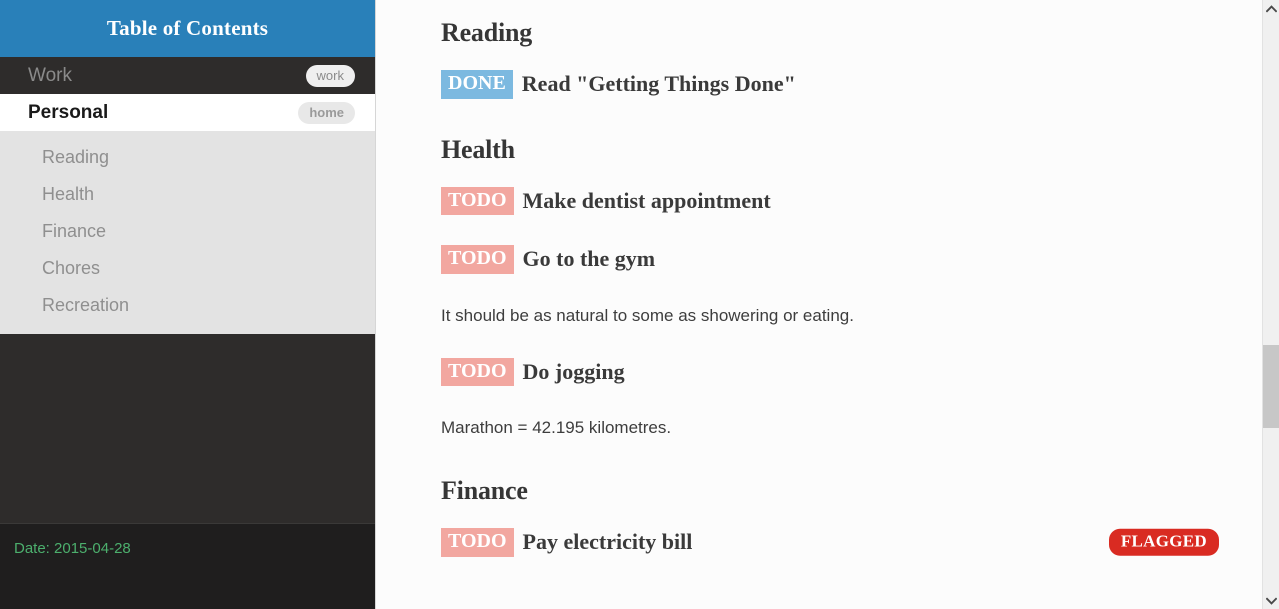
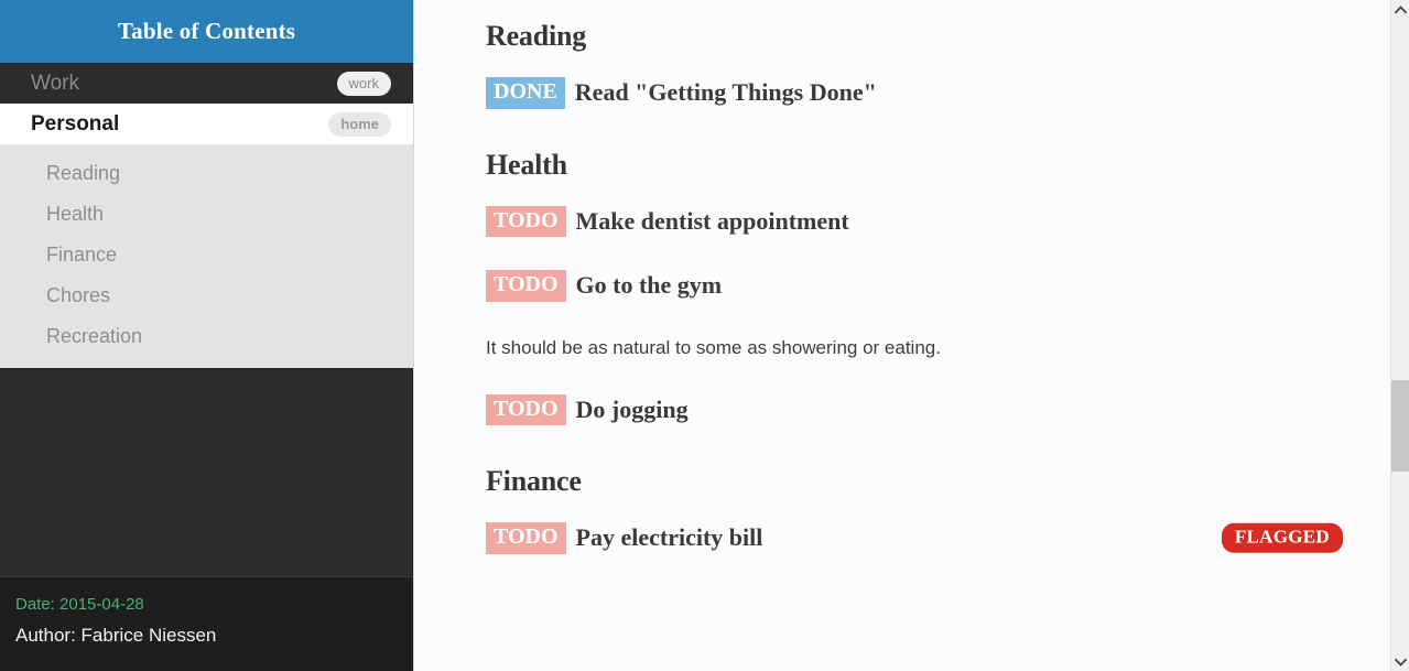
  Table of Contents
  Work
  work
  Personal
  home
  Reading
  Health
  Finance
  Chores
  Recreation
  Date: 2015-04-28
+ Author: Fabrice Niessen
  Reading
  DONE
  Read "Getting Things Done"
  Health
  TODO
  Make dentist appointment
  TODO
  Go to the gym
  It should be as natural to some as showering or eating.
  TODO
  Do jogging
- Marathon = 42.195 kilometres.
  Finance
  TODO
  Pay electricity bill
  FLAGGED
